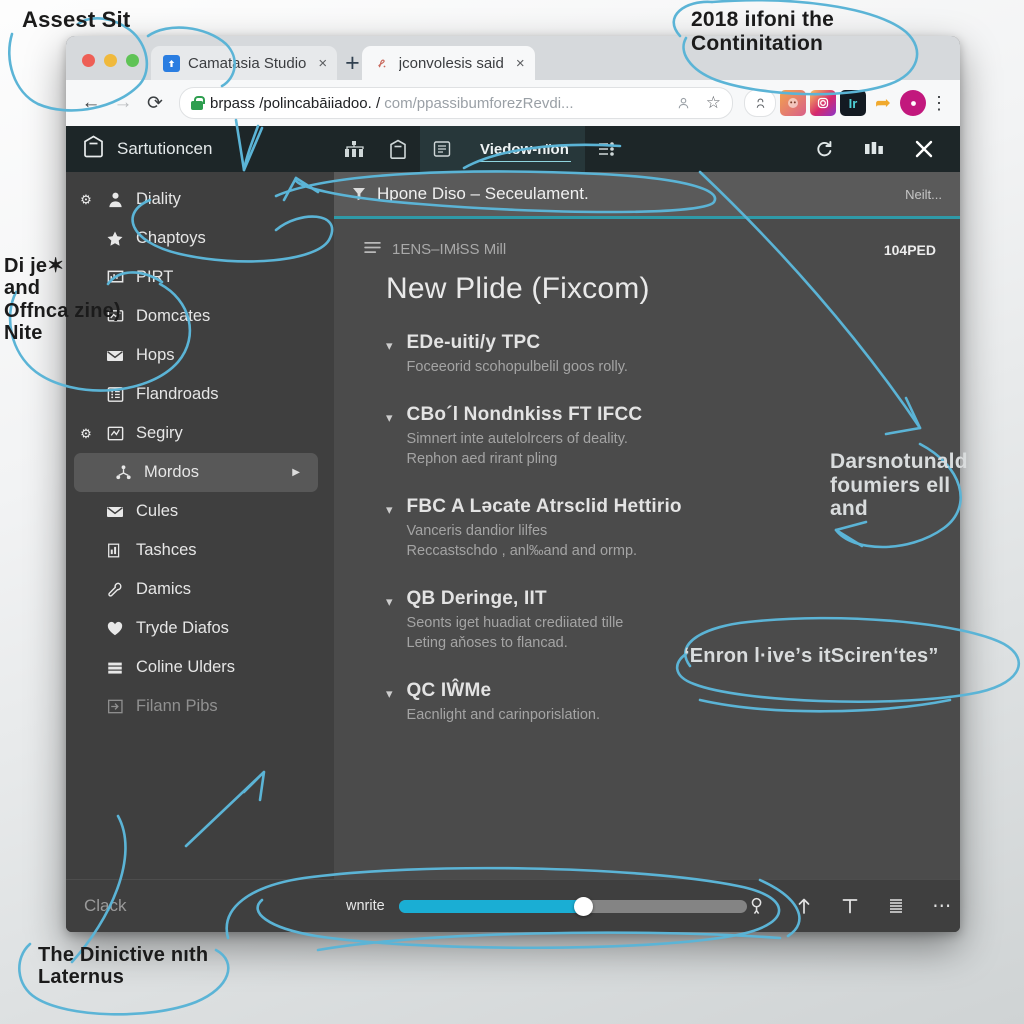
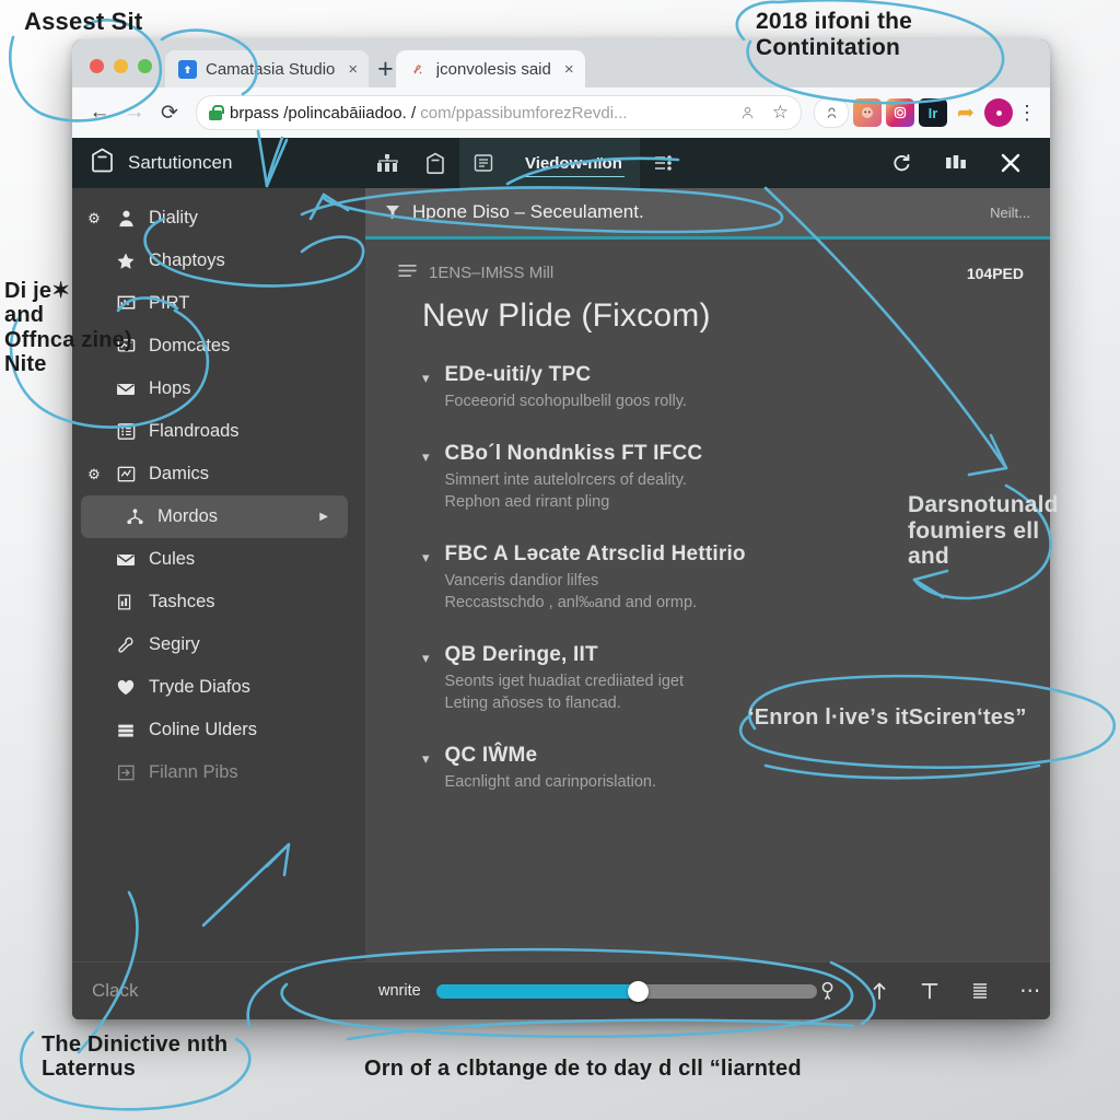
  Camatasia Studio
  ×
  +
  jconvolesis said
  ×
  ←
  →
  ⟳
  brpass /polincabāiiadoo. / com/ppassibumforezRevdi...
  ☆
  Ir
  ➦
  ⋮
  Sartutioncen
  Viedonïon
  ⚙
  Dality
  haptoys
  PIRT
  Domcates
  Hops
  Flandroads
  ⚙
- Segiry
+ Damics
  Mordos
  ▶
  Cules
  Tashces
- Damics
+ Segiry
  Tryde Diafos
  Coline Ulders
  Filann Pibs
  Hpone Diso – Seceulament.
  Neilt...
  1ENS–IMłSS Mill
  104PED
  New Plide (Fixcom)
  ▾
  EDe-uiti/y TPC
  Foceeorid scohopulbelil goos rolly.
  ▾
  CBo´l Nondnkiss FT IFCC
  Simnert inte autelolrcers of deality.
  Rephon aed rirant pling
  ▾
  FBC A Ləcate Atrsclid Hettirio
  Vanceris dandior lilfes
  Reccastschdo , anl‰and and ormp.
  ▾
  QB Deringe, IIT
- Seonts iget huadiat crediiated tille
+ Seonts iget huadiat crediiated iget
  Leting aňoses to flancad.
  ▾
  QC IŴMe
  Eacnlight and carinporislation.
  Clack
  wnrite
  ⋯
  Assest Sit
  2018 iıfoni the
  Continitation
  Di je✶
  and
  Offnca zine)
  Nite
  Darsnotunald
  foumiers ell
  and
  ʻEnron l·iveʼs itScirenʻtes”
  The Dinictive nıth
  Laternus
+ Orn of a clbtange de to day d cll “liarnted
